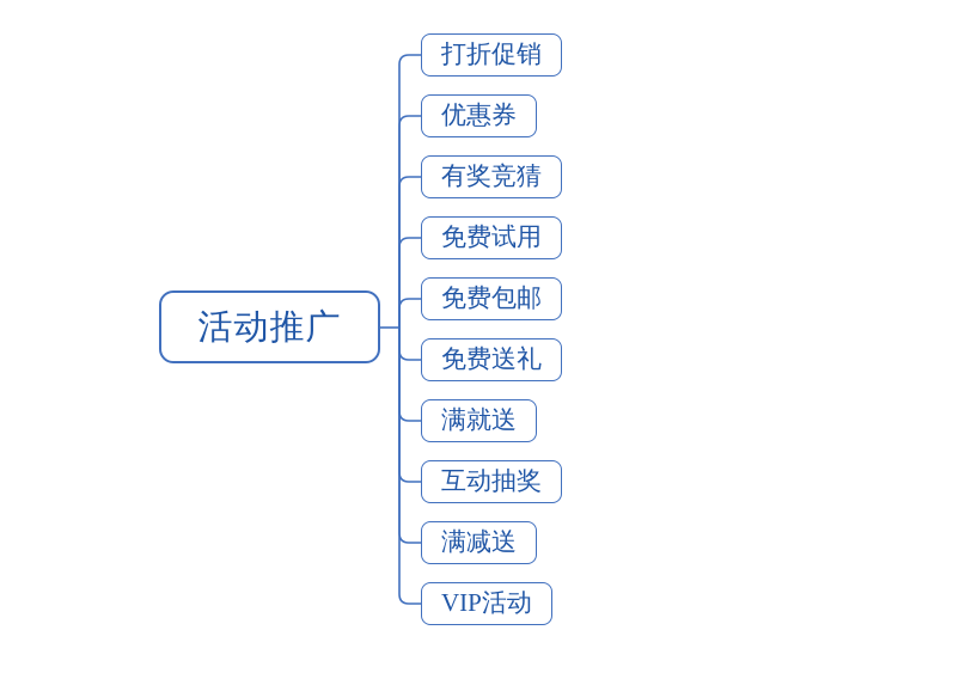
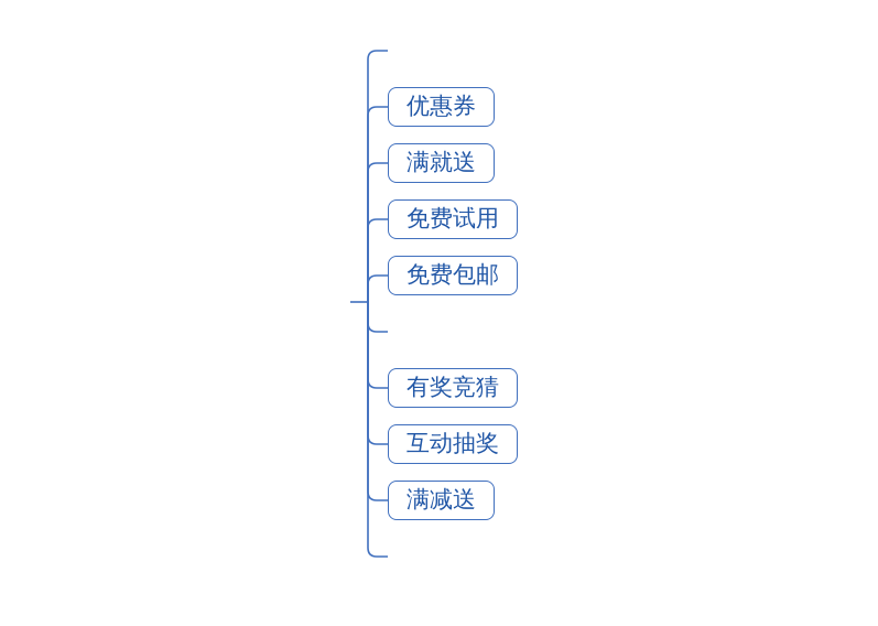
- 活动推广
- 打折促销
  优惠券
- 有奖竞猜
+ 满就送
  免费试用
  免费包邮
- 免费送礼
- 满就送
+ 有奖竞猜
  互动抽奖
  满减送
- VIP活动
